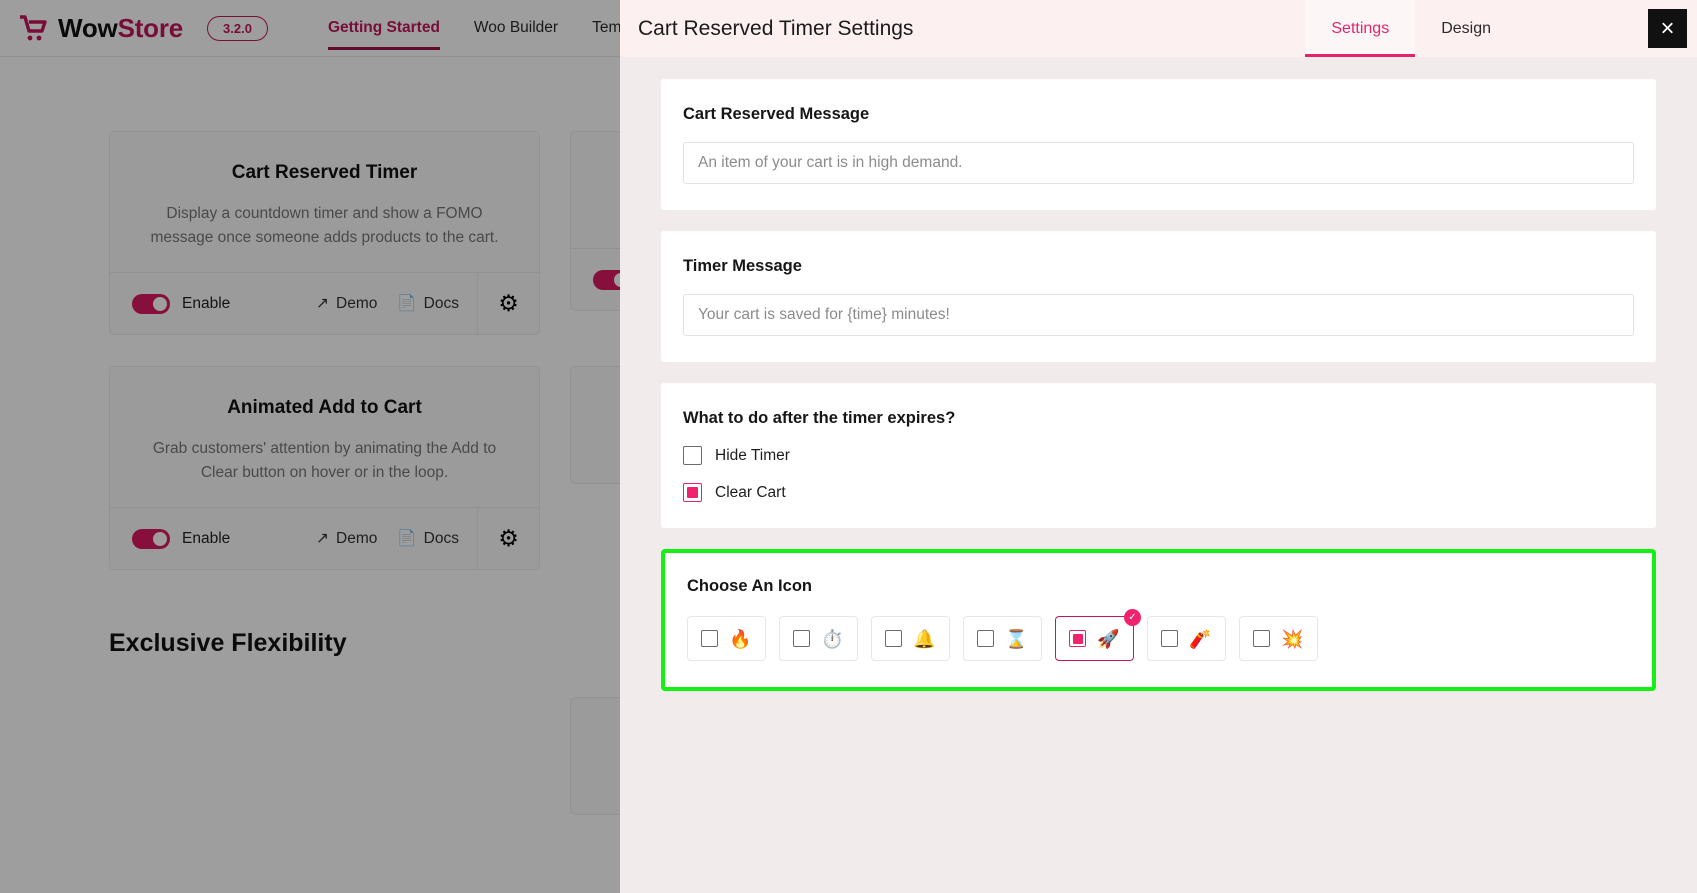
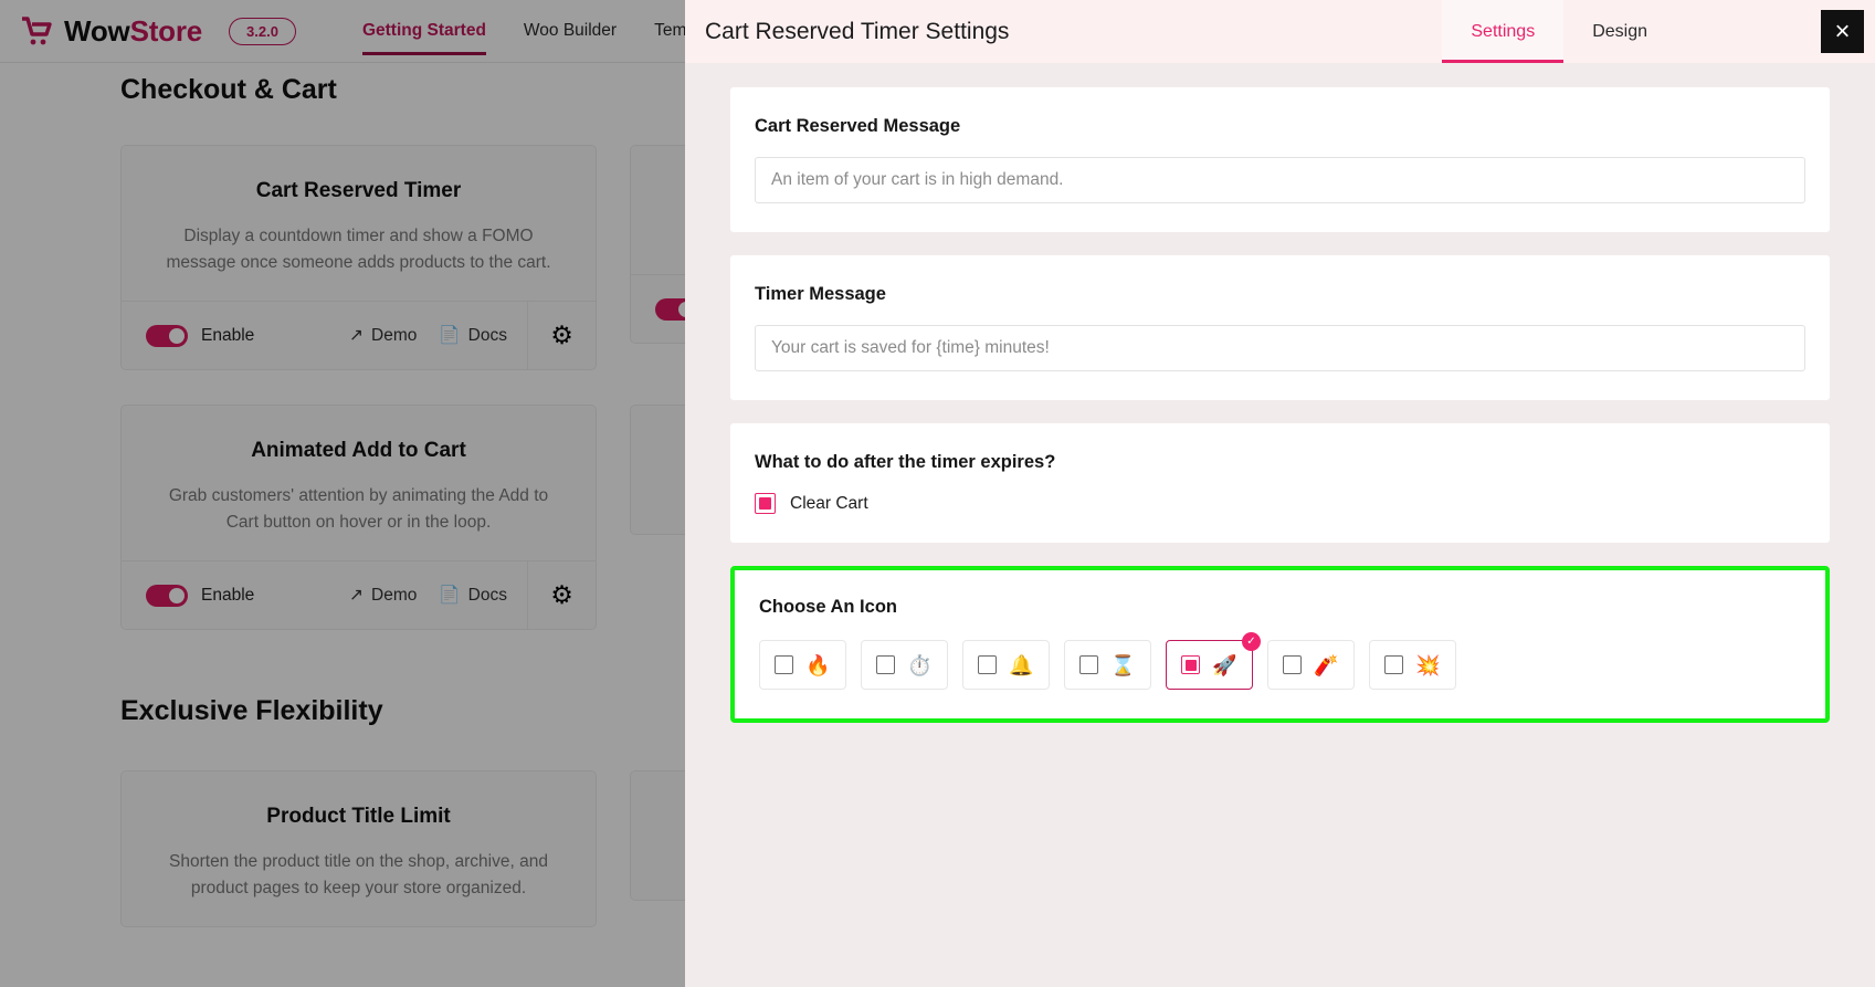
  WowStore
  3.2.0
  Getting Started
  Woo Builder
+ Checkout & Cart
  Exclusive Flexibility
  Cart Reserved Timer
  Display a countdown timer and show a FOMO message once someone adds products to the cart.
  Enable
  ↗
  Demo
  📄
  Docs
  ⚙
  Animated Add to Cart
- Grab customers' attention by animating the Add to Clear button on hover or in the loop.
+ Grab customers' attention by animating the Add to Cart button on hover or in the loop.
  Enable
  ↗
  Demo
  📄
  Docs
  ⚙
+ Product Title Limit
+ Shorten the product title on the shop, archive, and product pages to keep your store organized.
  Cart Reserved Timer Settings
  Settings
  Design
  ×
  Cart Reserved Message
  An item of your cart is in high demand.
  Timer Message
  Your cart is saved for {time} minutes!
  What to do after the timer expires?
- Hide Timer
  Clear Cart
  Choose An Icon
  🔥
  ⏱️
  🔔
  ⌛
  🚀
  ✓
  🧨
  💥
